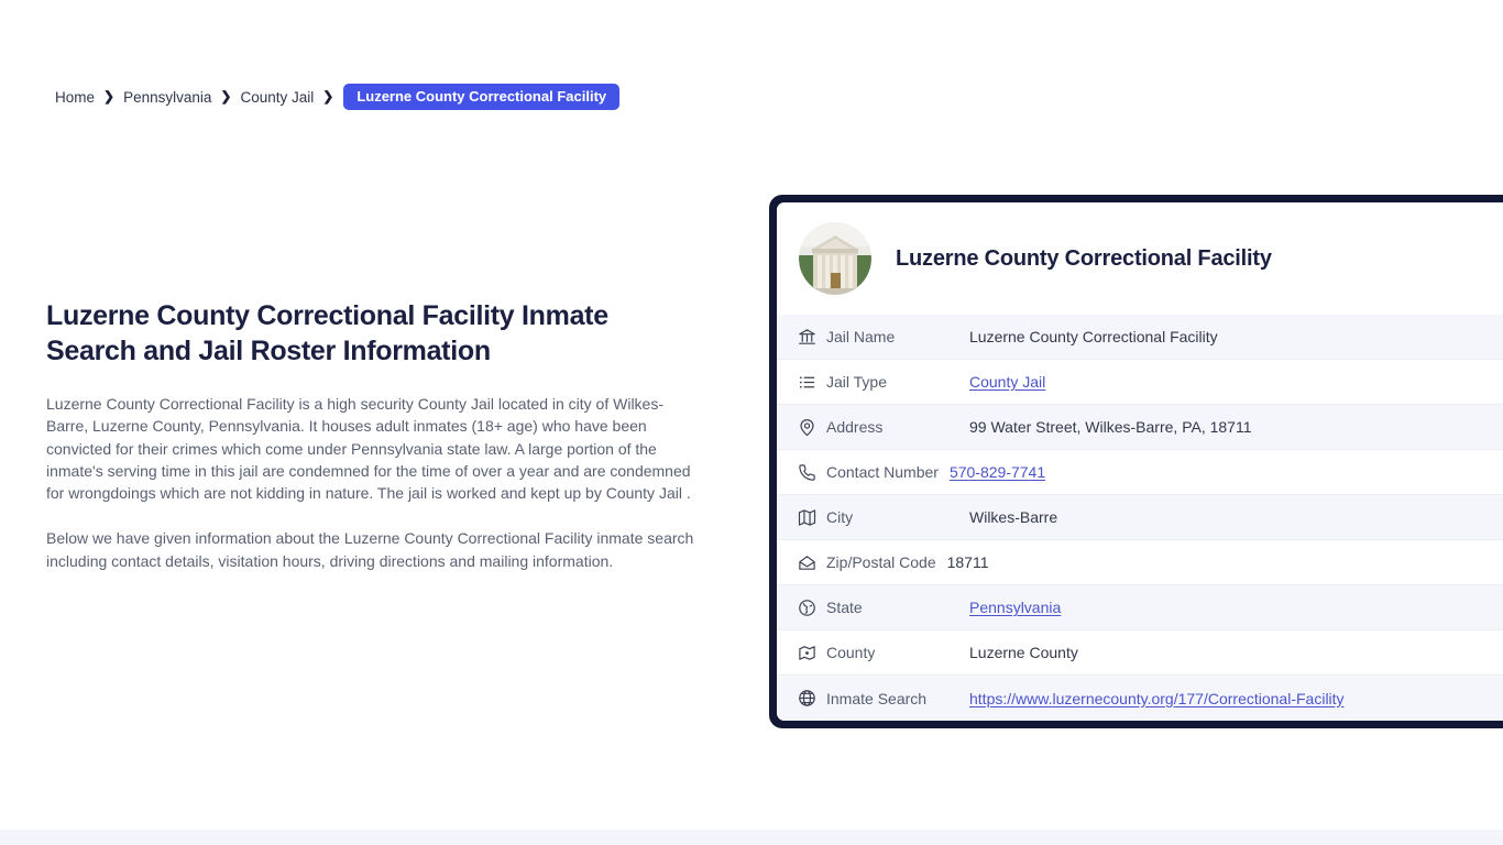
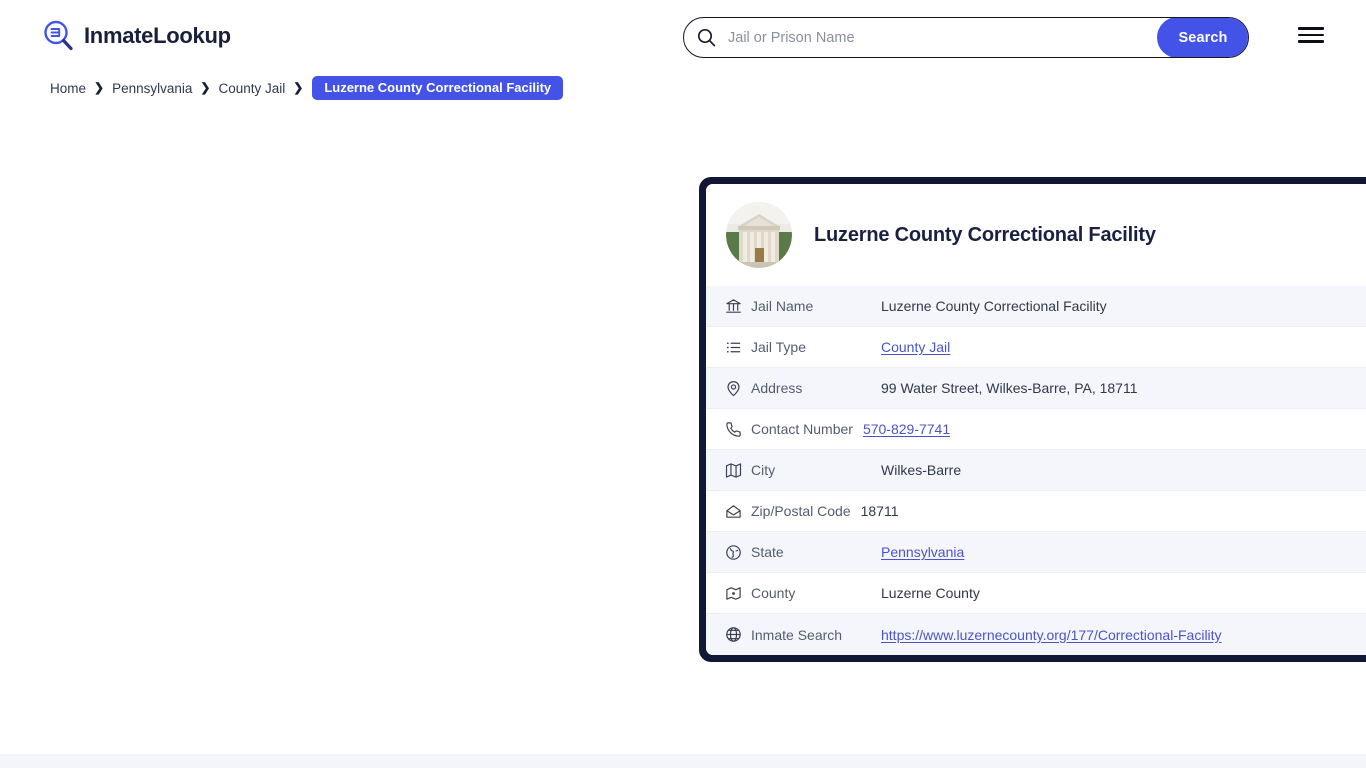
+ InmateLookup
+ Jail or Prison Name
+ Search
  Home
  ❯
  Pennsylvania
  ❯
  County Jail
  ❯
  Luzerne County Correctional Facility
- Luzerne County Correctional Facility Inmate Search and Jail Roster Information
- Luzerne County Correctional Facility is a high security County Jail located in city of Wilkes-Barre, Luzerne County, Pennsylvania. It houses adult inmates (18+ age) who have been convicted for their crimes which come under Pennsylvania state law. A large portion of the inmate's serving time in this jail are condemned for the time of over a year and are condemned for wrongdoings which are not kidding in nature. The jail is worked and kept up by County Jail .
- Below we have given information about the Luzerne County Correctional Facility inmate search including contact details, visitation hours, driving directions and mailing information.
  Luzerne County Correctional Facility
  Jail Name
  Luzerne County Correctional Facility
  Jail Type
  County Jail
  Address
  99 Water Street, Wilkes-Barre, PA, 18711
  Contact Number
  570-829-7741
  City
  Wilkes-Barre
  Zip/Postal Code
  18711
  State
  Pennsylvania
  County
  Luzerne County
  Inmate Search
  https://www.luzernecounty.org/177/Correctional-Facility
